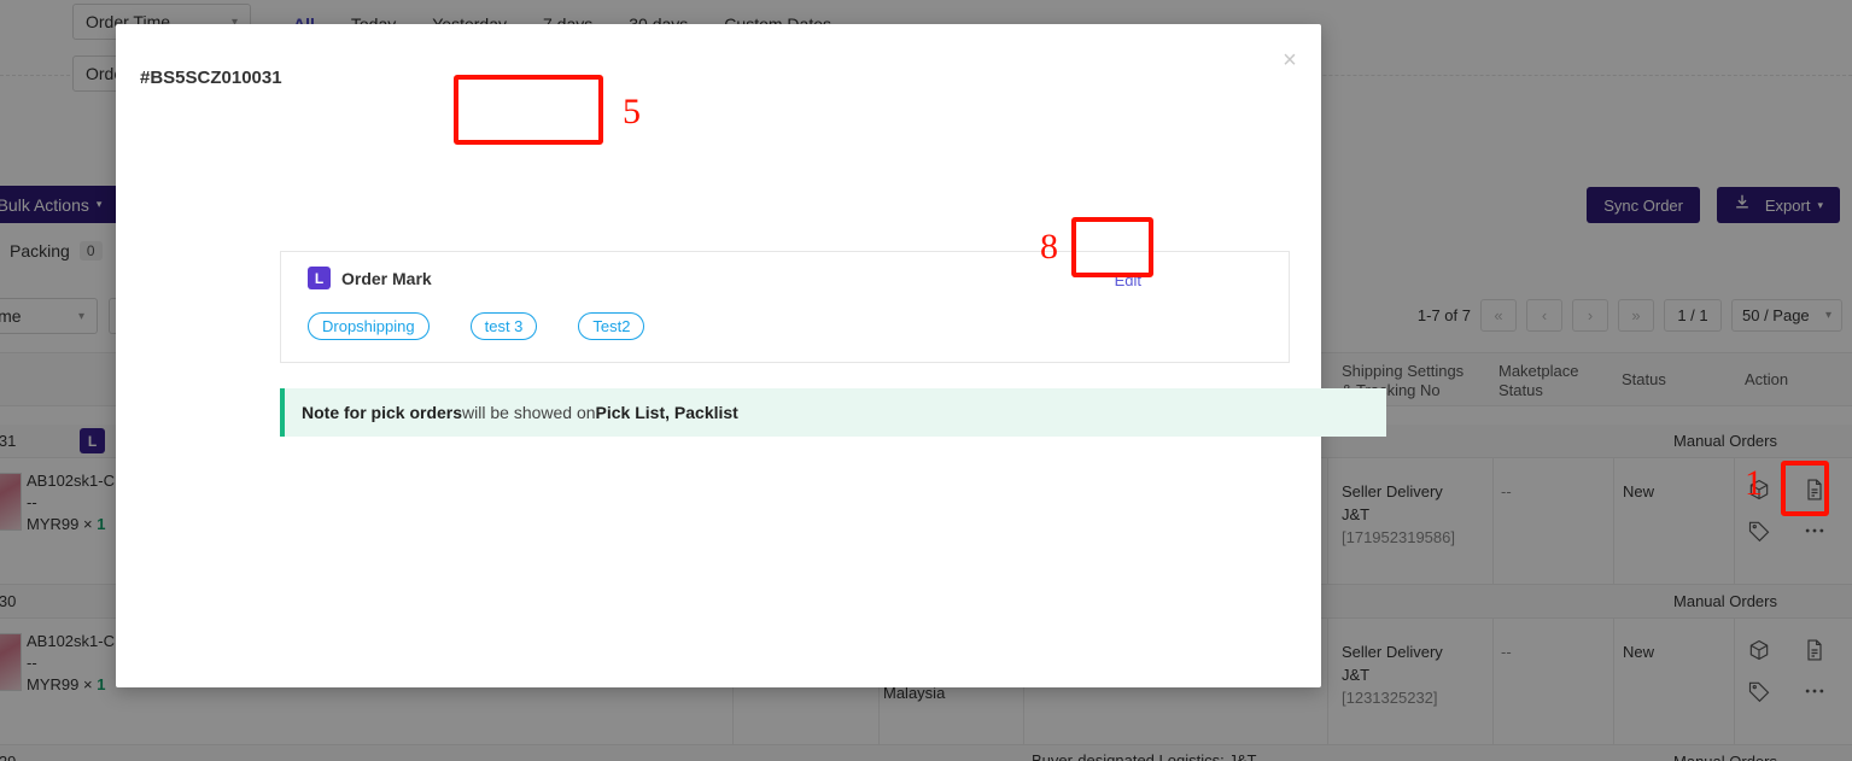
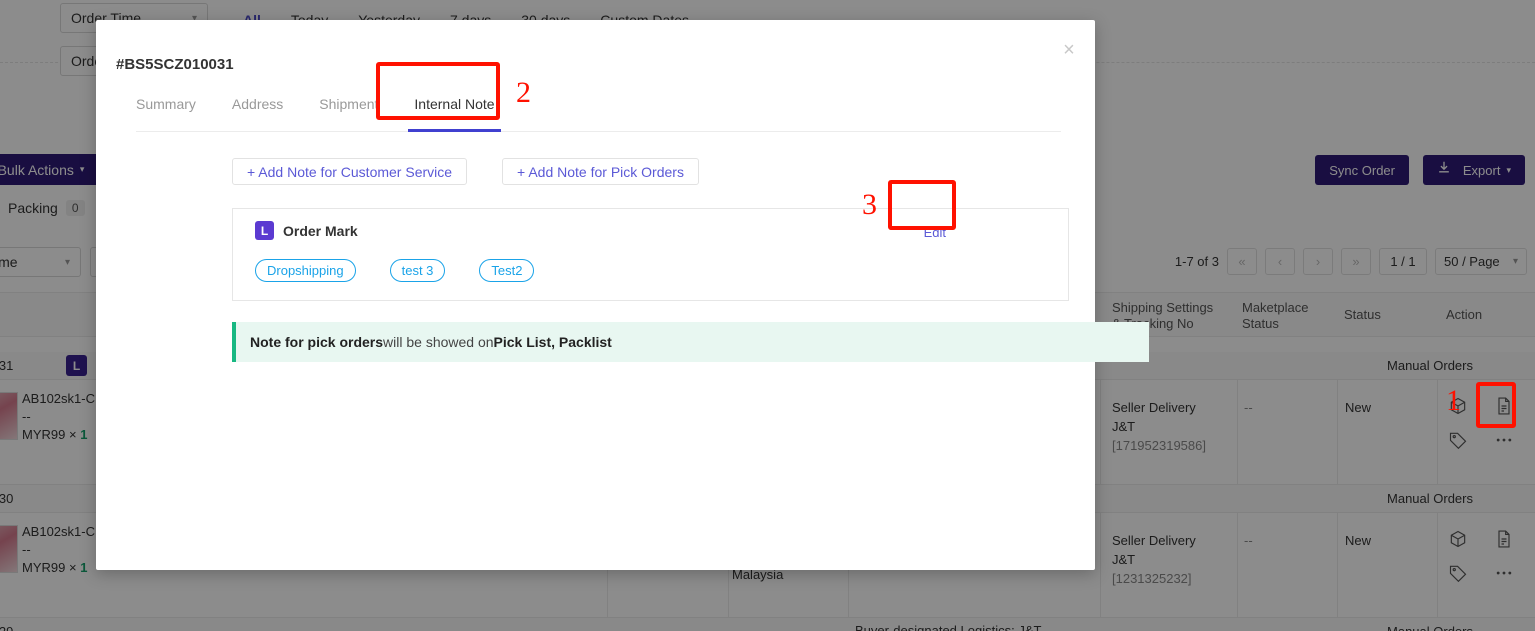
  Order Time
  ▾
  Bulk Actions
  ▾
  Packing
  0
  ▾
  Sync Order
  Export
  ▾
- 1-7 of 7
+ 1-7 of 3
  «
  ‹
  ›
  »
  1 / 1
  50 / Page
  ▾
  Shipping Settings
  Maketplace
  Status
  Status
  Action
  L
  Manual Orders
  AB102sk1-C
  --
  MYR99 × 1
  Seller Delivery
  J&T
  [171952319586]
  --
  New
  Manual Orders
  AB102sk1-C
  --
  MYR99 × 1
  Malaysia
  Seller Delivery
  J&T
  [1231325232]
  --
  New
  #BS5SCZ010031
  ×
+ Summary
+ Address
+ Shipment
+ Internal Note
+ + Add Note for Customer Service
+ + Add Note for Pick Orders
  L
  Order Mark
  Edit
  Dropshipping
  test 3
  Test2
  Note for pick orders
  will be showed on
  Pick List, Packlist
  1
- 5
+ 2
- 8
+ 3
